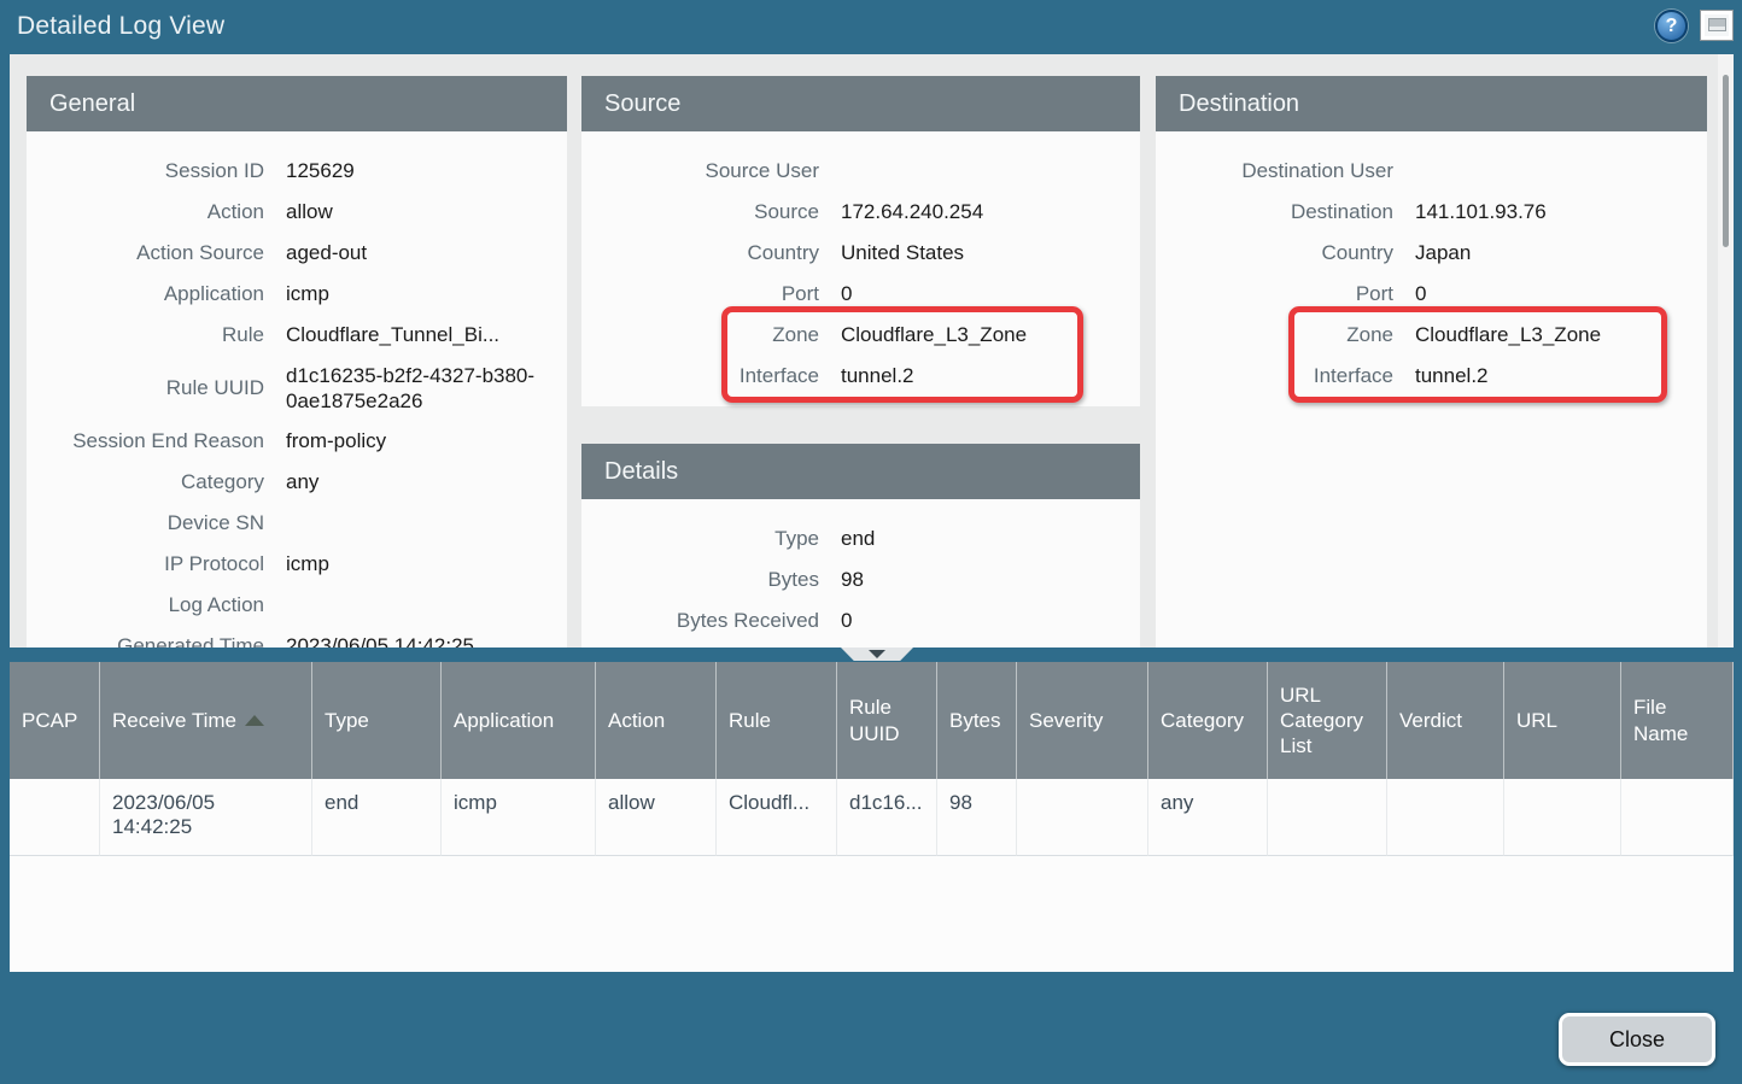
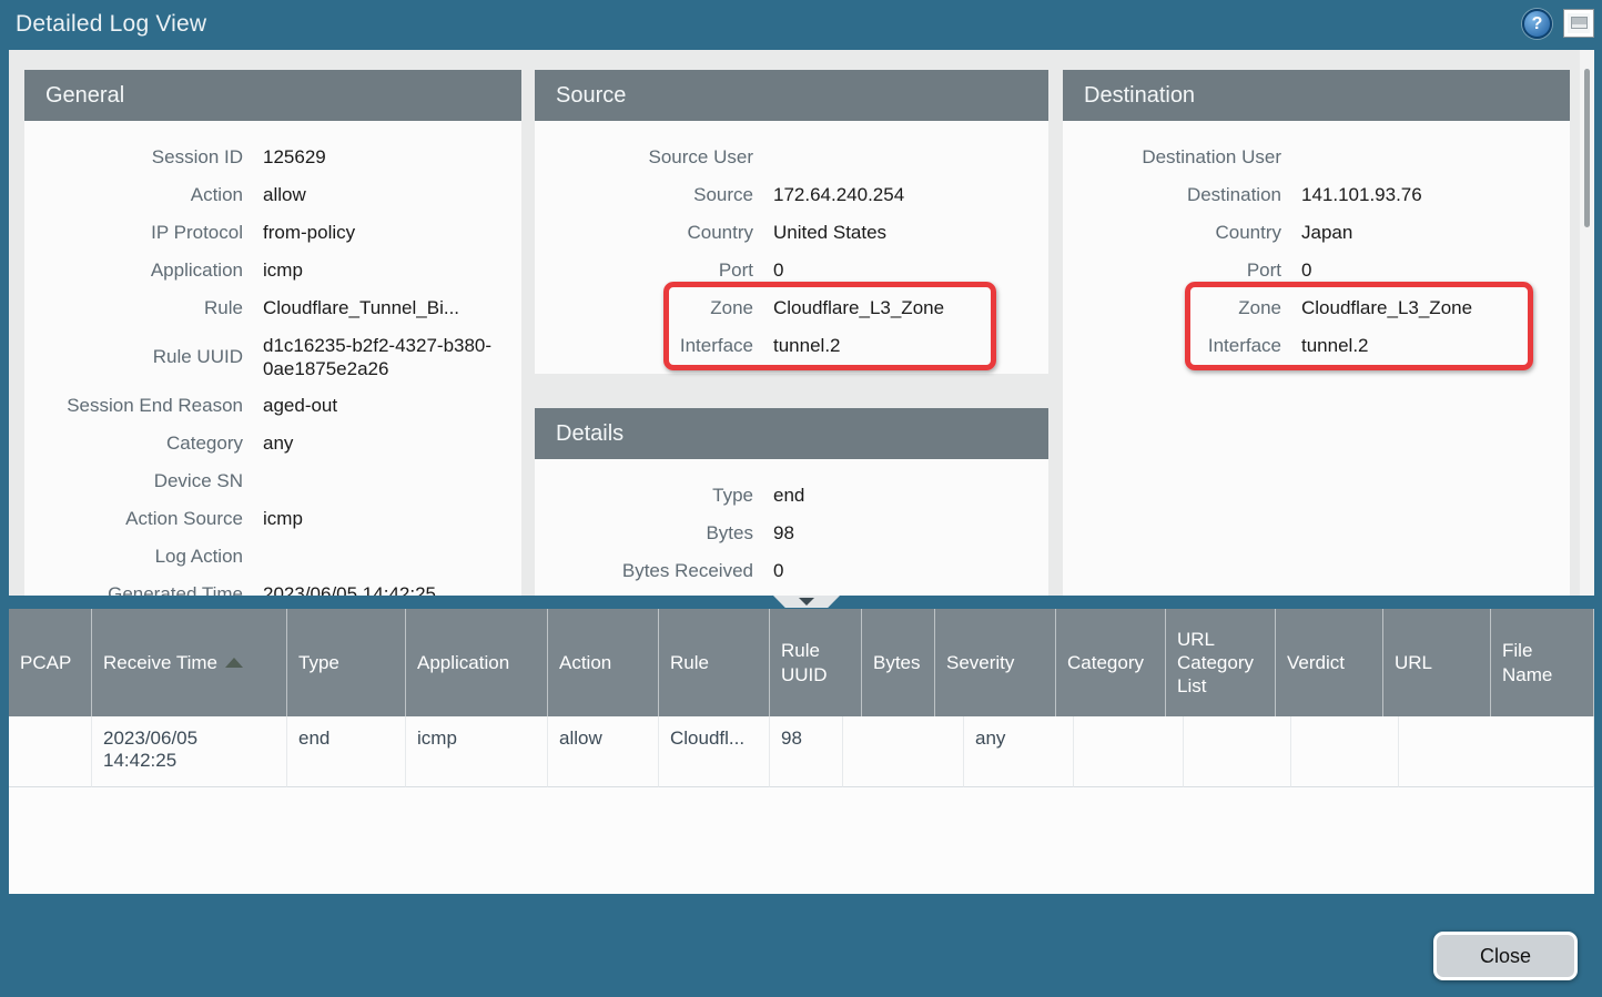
  Detailed Log View
  ?
  General
  Session ID
  125629
  Action
  allow
- Action Source
+ IP Protocol
- aged-out
+ from-policy
  Application
  icmp
  Rule
  Cloudflare_Tunnel_Bi...
  Rule UUID
  d1c16235-b2f2-4327-b380-0ae1875e2a26
  Session End Reason
- from-policy
+ aged-out
  Category
  any
  Device SN
- IP Protocol
+ Action Source
  icmp
  Log Action
  Generated Time
  2023/06/05 14:42:25
  Source
  Source User
  Source
  172.64.240.254
  Country
  United States
  Port
  0
  Zone
  Cloudflare_L3_Zone
  Interface
  tunnel.2
  Details
  Type
  end
  Bytes
  98
  Bytes Received
  0
  Destination
  Destination User
  Destination
  141.101.93.76
  Country
  Japan
  Port
  0
  Zone
  Cloudflare_L3_Zone
  Interface
  tunnel.2
  PCAP
  Receive Time
  Type
  Application
  Action
  Rule
  Rule UUID
  Bytes
  Severity
  Category
  URL Category List
  Verdict
  URL
  File Name
  2023/06/05 14:42:25
  end
  icmp
  allow
  Cloudfl...
- d1c16...
  98
  any
  Close
